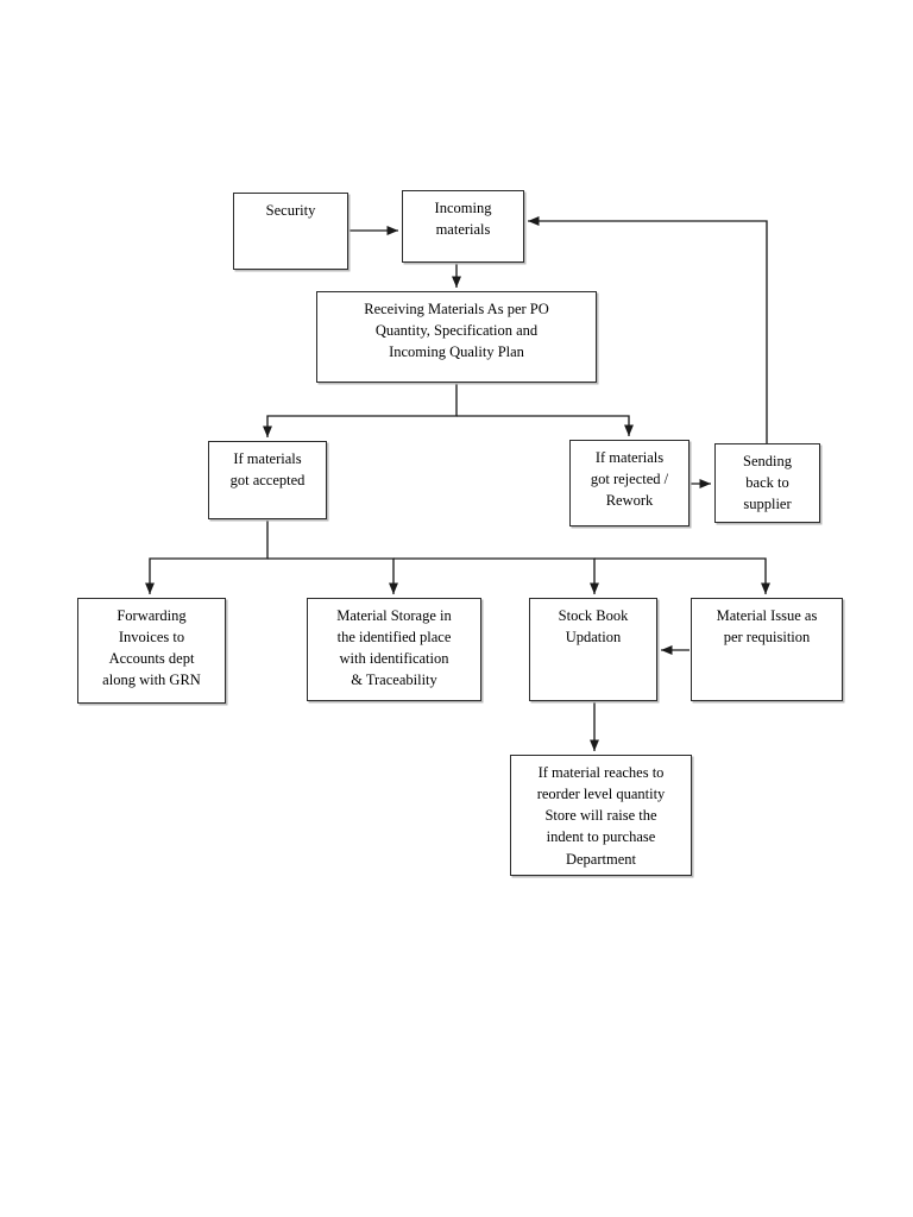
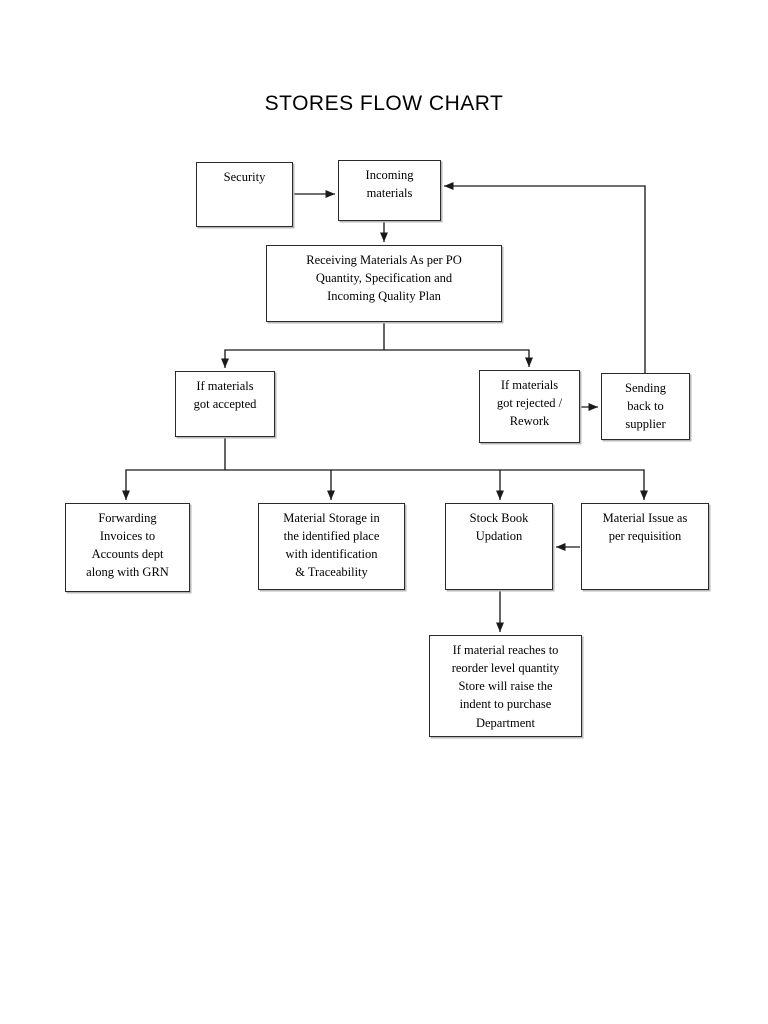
+ STORES FLOW CHART
  Security
  Incoming
  materials
  Receiving Materials As per PO
  Quantity, Specification and
  Incoming Quality Plan
  If materials
  got accepted
  If materials
  got rejected /
  Rework
  Sending
  back to
  supplier
  Forwarding
  Invoices to
  Accounts dept
  along with GRN
  Material Storage in
  the identified place
  with identification
  & Traceability
  Stock Book
  Updation
  Material Issue as
  per requisition
  If material reaches to
  reorder level quantity
  Store will raise the
  indent to purchase
  Department
